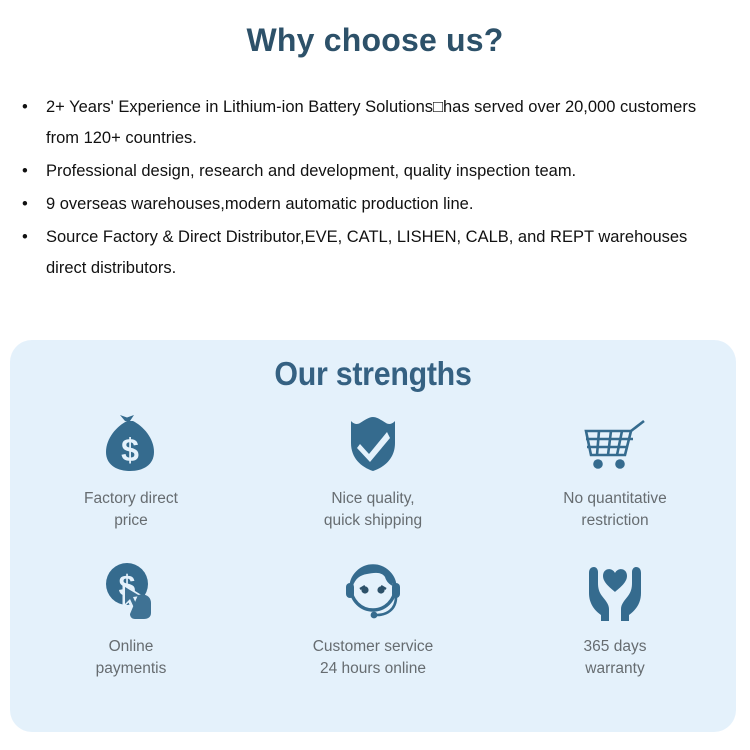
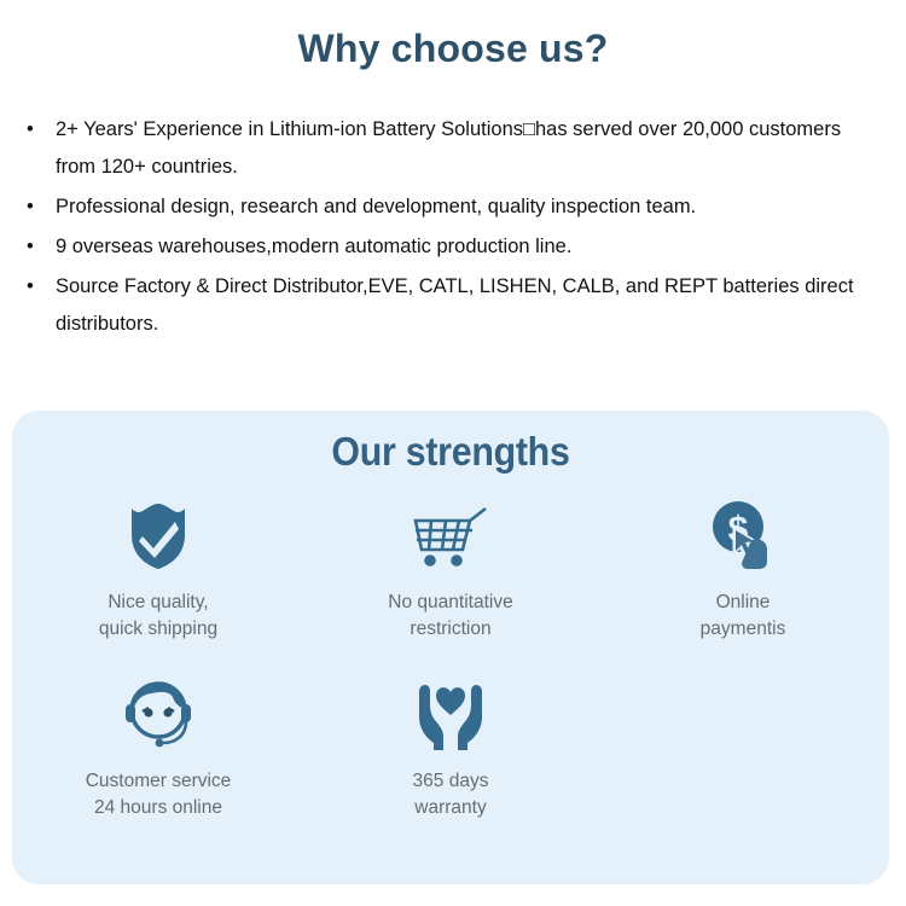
  Why choose us?
  •
  2+ Years' Experience in Lithium-ion Battery Solutions□has served over 20,000 customers from 120+ countries.
  •
  Professional design, research and development, quality inspection team.
  •
  9 overseas warehouses,modern automatic production line.
  •
- Source Factory & Direct Distributor,EVE, CATL, LISHEN, CALB, and REPT warehouses direct distributors.
+ Source Factory & Direct Distributor,EVE, CATL, LISHEN, CALB, and REPT batteries direct distributors.
  Our strengths
- $
- Factory direct
- price
  Nice quality,
  quick shipping
  No quantitative
  restriction
  Online
  paymentis
  Customer service
  24 hours online
  365 days
  warranty
